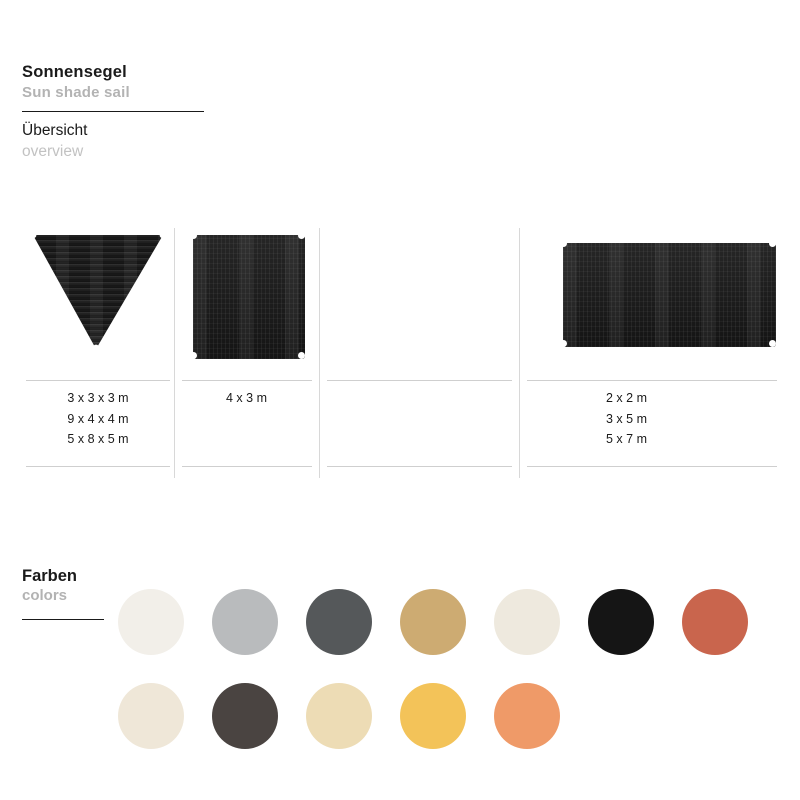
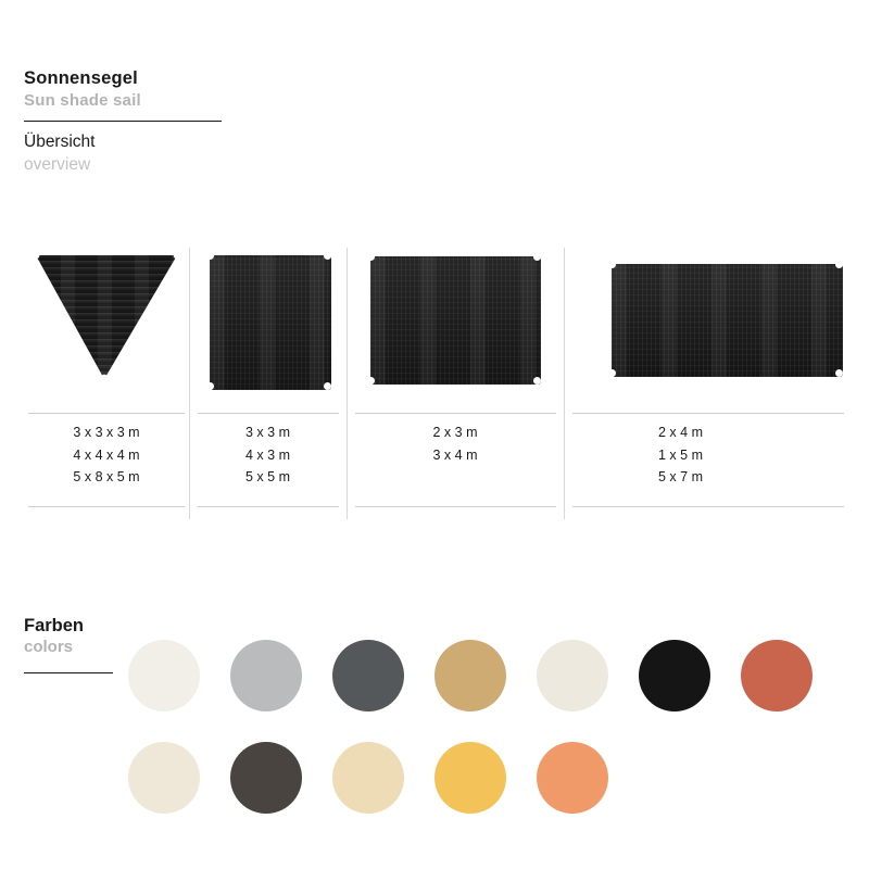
  Sonnensegel
  Sun shade sail
  Übersicht
  overview
  3 x 3 x 3 m
- 9 x 4 x 4 m
+ 4 x 4 x 4 m
  5 x 8 x 5 m
+ 3 x 3 m
  4 x 3 m
+ 5 x 5 m
+ 2 x 3 m
+ 3 x 4 m
- 2 x 2 m
+ 2 x 4 m
- 3 x 5 m
+ 1 x 5 m
  5 x 7 m
  Farben
  colors
